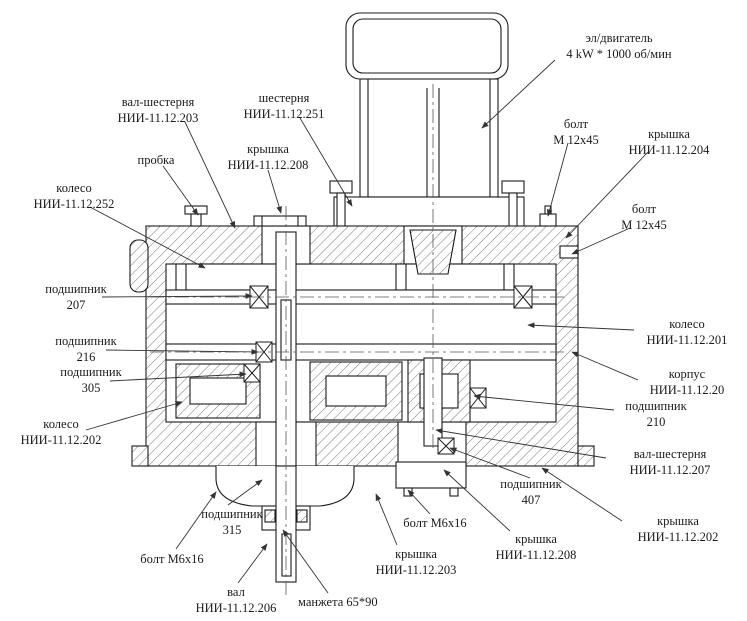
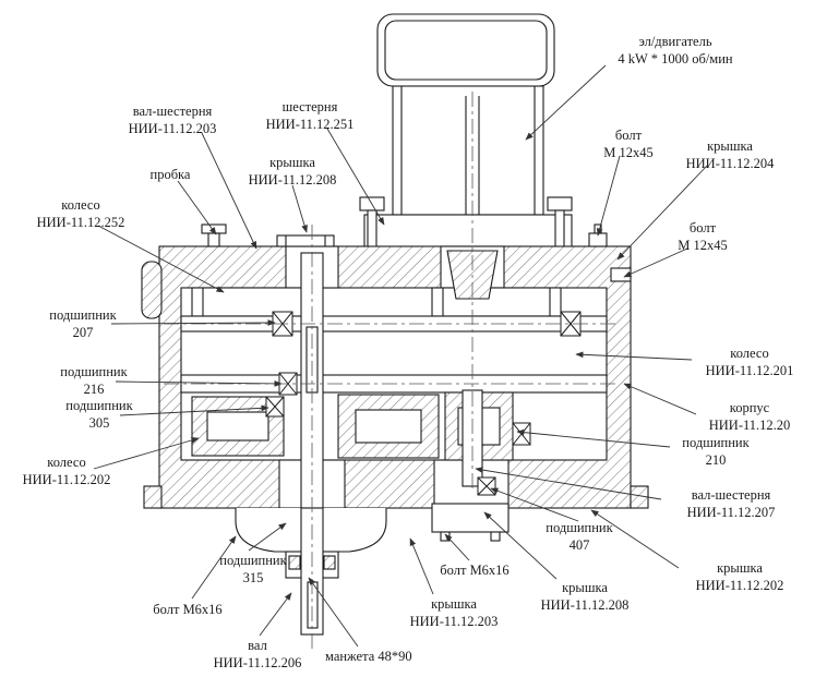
  эл/двигатель
  4 kW * 1000 об/мин
  вал-шестерня
  НИИ-11.12.203
  шестерня
  НИИ-11.12.251
  пробка
  крышка
  НИИ-11.12.208
  колесо
  НИИ-11.12.252
  болт
  М 12х45
  крышка
  НИИ-11.12.204
  болт
  М 12х45
  подшипник
  207
  подшипник
  216
  подшипник
  305
  колесо
  НИИ-11.12.202
  колесо
  НИИ-11.12.201
  корпус
  НИИ-11.12.20
  подшипник
  210
  вал-шестерня
  НИИ-11.12.207
  подшипник
  407
  крышка
  НИИ-11.12.202
  болт М6х16
  крышка
  НИИ-11.12.203
  крышка
  НИИ-11.12.208
  подшипник
  315
  болт М6х16
  вал
  НИИ-11.12.206
- манжета 65*90
+ манжета 48*90
